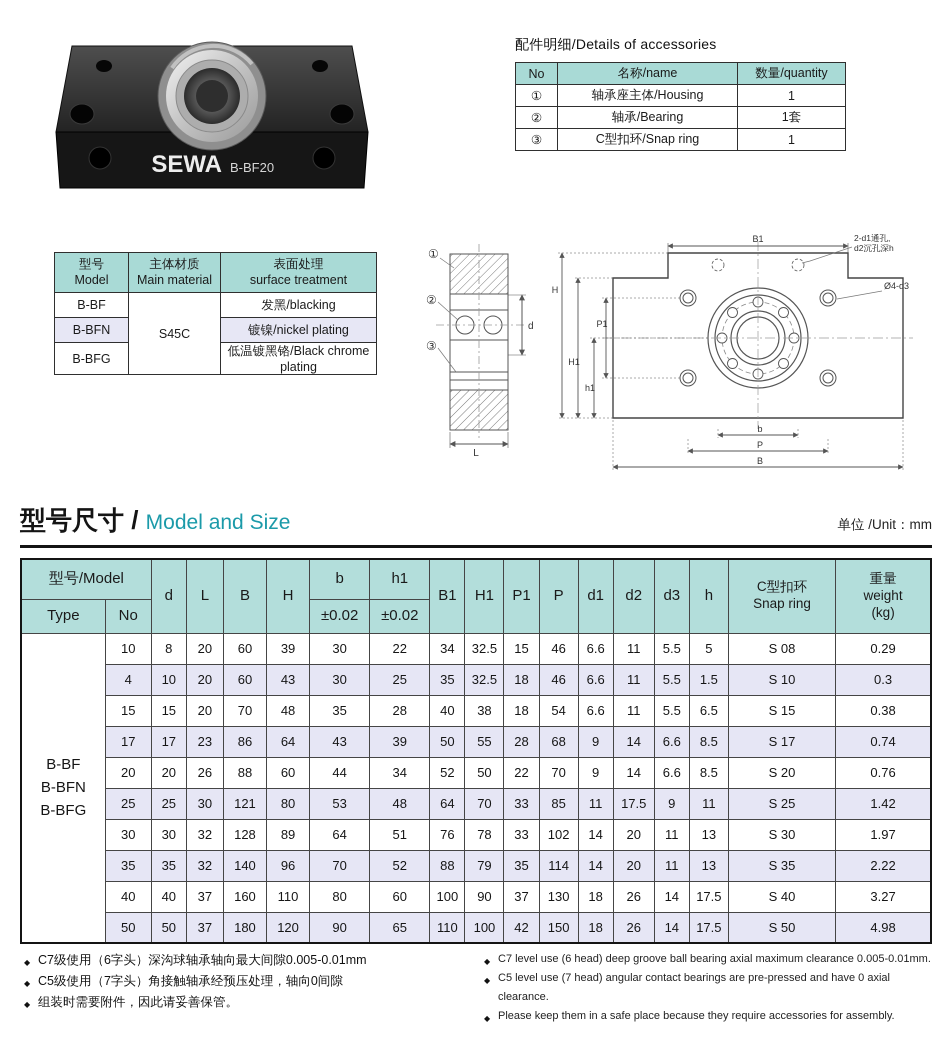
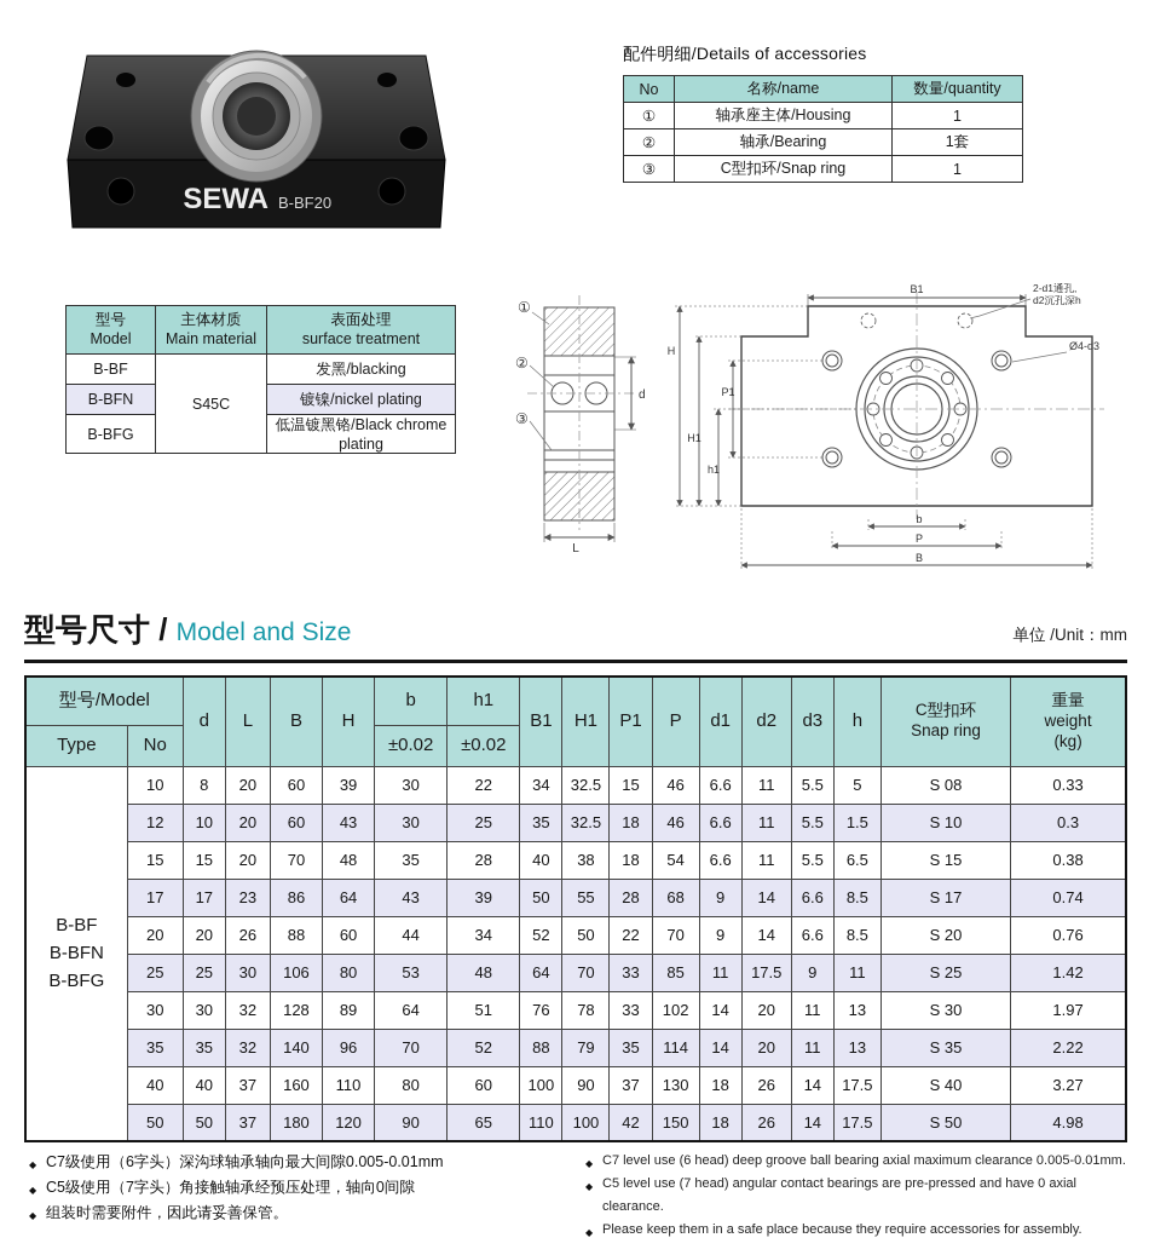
  SEWA
  B-BF20
  配件明细/Details of accessories
  No	名称/name	数量/quantity
  ①	轴承座主体/Housing	1
  ②	轴承/Bearing	1套
  ③	C型扣环/Snap ring	1
  型号Model	主体材质Main material	表面处理surface treatment
  B-BF	S45C	发黑/blacking
  B-BFN	镀镍/nickel plating
  B-BFG	低温镀黑铬/Black chrome plating
  d
  L
  ①
  ②
  ③
  B1
  2-d1通孔,
  d2沉孔深h
  Ø4-d3
  H
  H1
  h1
  P1
  b
  P
  B
  型号尺寸 / Model and Size
  单位 /Unit：mm
  型号/Model	d	L	B	H	b	h1	B1	H1	P1	P	d1	d2	d3	h	C型扣环Snap ring	重量weight(kg)
  Type	No	±0.02	±0.02
- B-BFB-BFNB-BFG	10	8	20	60	39	30	22	34	32.5	15	46	6.6	11	5.5	5	S 08	0.29
+ B-BFB-BFNB-BFG	10	8	20	60	39	30	22	34	32.5	15	46	6.6	11	5.5	5	S 08	0.33
- 4	10	20	60	43	30	25	35	32.5	18	46	6.6	11	5.5	1.5	S 10	0.3
+ 12	10	20	60	43	30	25	35	32.5	18	46	6.6	11	5.5	1.5	S 10	0.3
  15	15	20	70	48	35	28	40	38	18	54	6.6	11	5.5	6.5	S 15	0.38
  17	17	23	86	64	43	39	50	55	28	68	9	14	6.6	8.5	S 17	0.74
  20	20	26	88	60	44	34	52	50	22	70	9	14	6.6	8.5	S 20	0.76
- 25	25	30	121	80	53	48	64	70	33	85	11	17.5	9	11	S 25	1.42
+ 25	25	30	106	80	53	48	64	70	33	85	11	17.5	9	11	S 25	1.42
  30	30	32	128	89	64	51	76	78	33	102	14	20	11	13	S 30	1.97
  35	35	32	140	96	70	52	88	79	35	114	14	20	11	13	S 35	2.22
  40	40	37	160	110	80	60	100	90	37	130	18	26	14	17.5	S 40	3.27
  50	50	37	180	120	90	65	110	100	42	150	18	26	14	17.5	S 50	4.98
  C7级使用（6字头）深沟球轴承轴向最大间隙0.005-0.01mm
  C5级使用（7字头）角接触轴承经预压处理，轴向0间隙
  组装时需要附件，因此请妥善保管。
  C7 level use (6 head) deep groove ball bearing axial maximum clearance 0.005-0.01mm.
  C5 level use (7 head) angular contact bearings are pre-pressed and have 0 axial clearance.
  Please keep them in a safe place because they require accessories for assembly.
